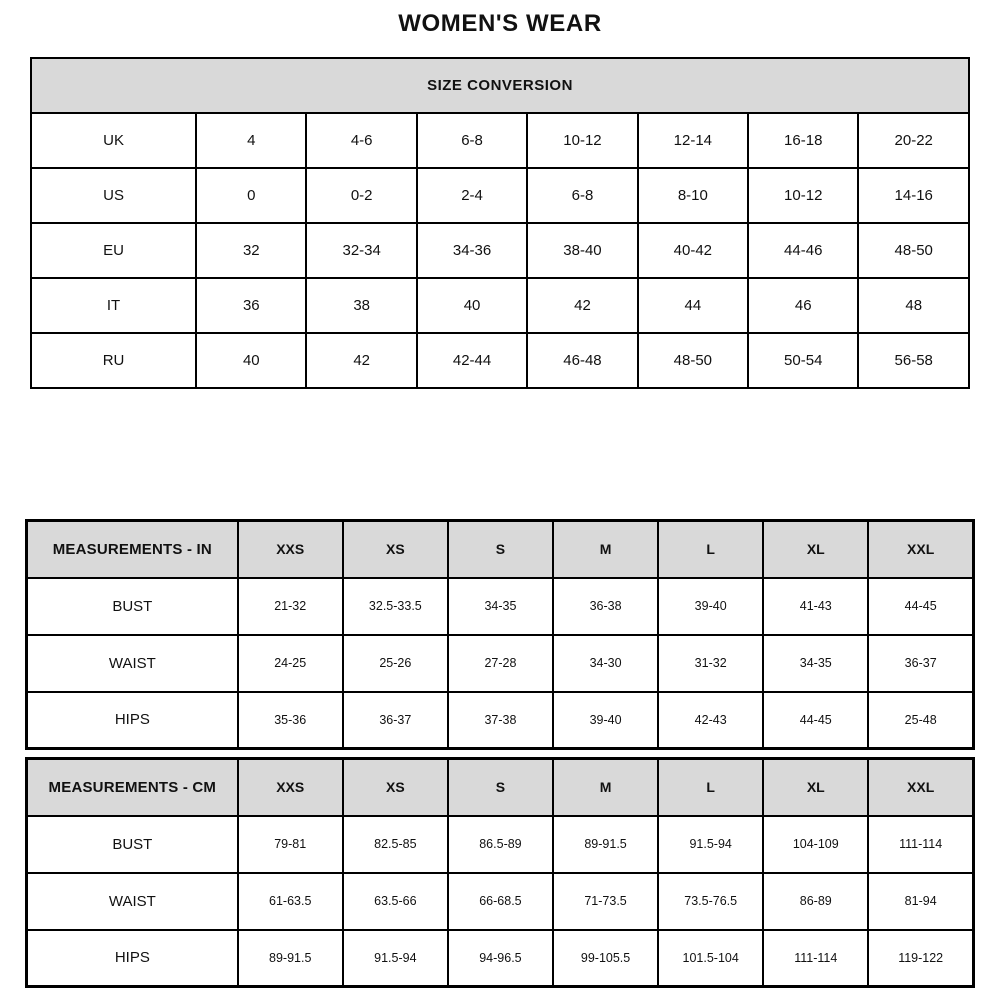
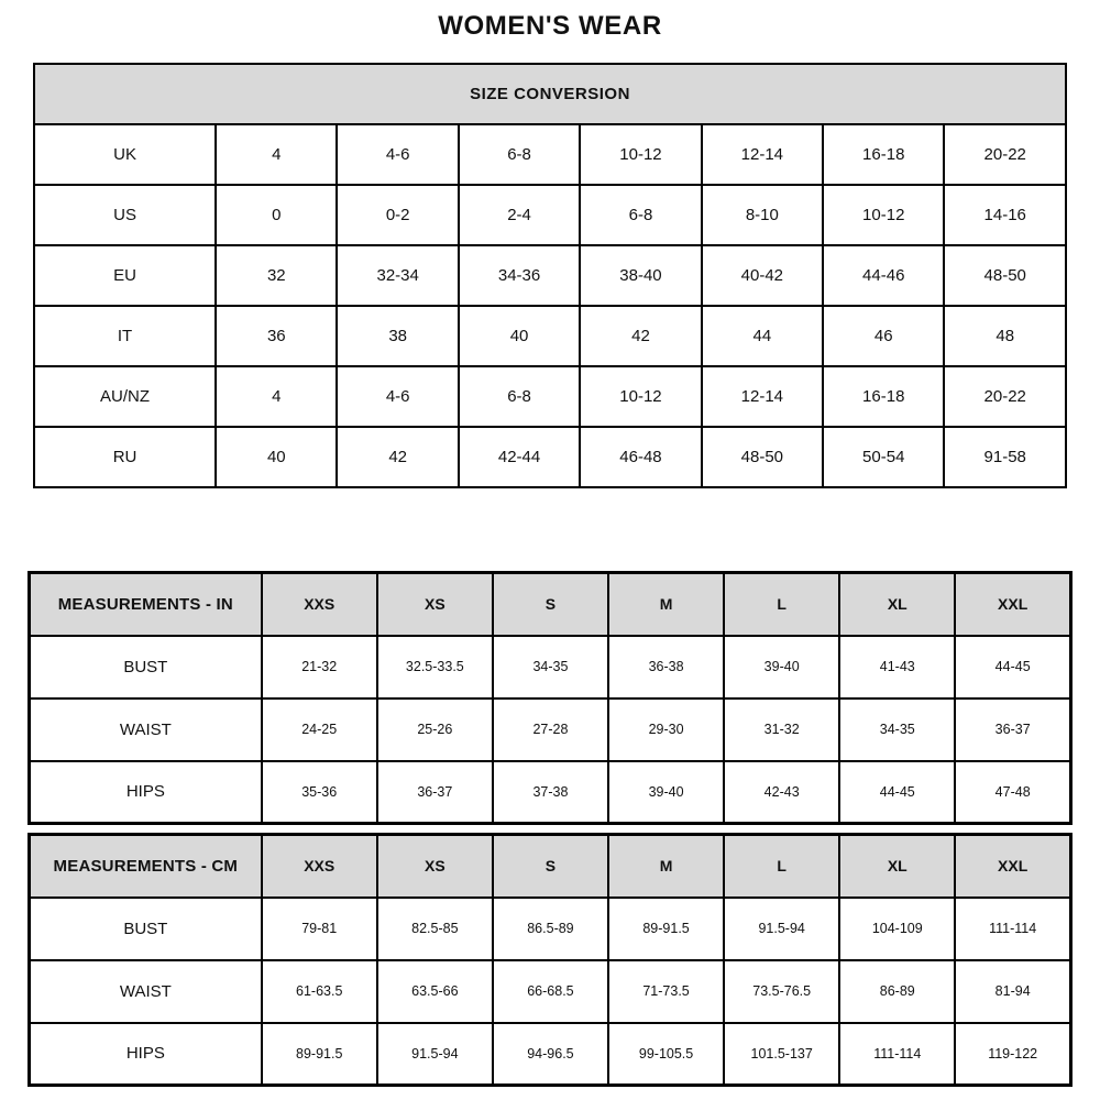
  WOMEN'S WEAR
  SIZE CONVERSION
  UK	4	4-6	6-8	10-12	12-14	16-18	20-22
  US	0	0-2	2-4	6-8	8-10	10-12	14-16
  EU	32	32-34	34-36	38-40	40-42	44-46	48-50
  IT	36	38	40	42	44	46	48
+ AU/NZ	4	4-6	6-8	10-12	12-14	16-18	20-22
- RU	40	42	42-44	46-48	48-50	50-54	56-58
+ RU	40	42	42-44	46-48	48-50	50-54	91-58
  MEASUREMENTS - IN	XXS	XS	S	M	L	XL	XXL
  BUST	21-32	32.5-33.5	34-35	36-38	39-40	41-43	44-45
- WAIST	24-25	25-26	27-28	34-30	31-32	34-35	36-37
+ WAIST	24-25	25-26	27-28	29-30	31-32	34-35	36-37
- HIPS	35-36	36-37	37-38	39-40	42-43	44-45	25-48
+ HIPS	35-36	36-37	37-38	39-40	42-43	44-45	47-48
  MEASUREMENTS - CM	XXS	XS	S	M	L	XL	XXL
  BUST	79-81	82.5-85	86.5-89	89-91.5	91.5-94	104-109	111-114
  WAIST	61-63.5	63.5-66	66-68.5	71-73.5	73.5-76.5	86-89	81-94
- HIPS	89-91.5	91.5-94	94-96.5	99-105.5	101.5-104	111-114	119-122
+ HIPS	89-91.5	91.5-94	94-96.5	99-105.5	101.5-137	111-114	119-122
